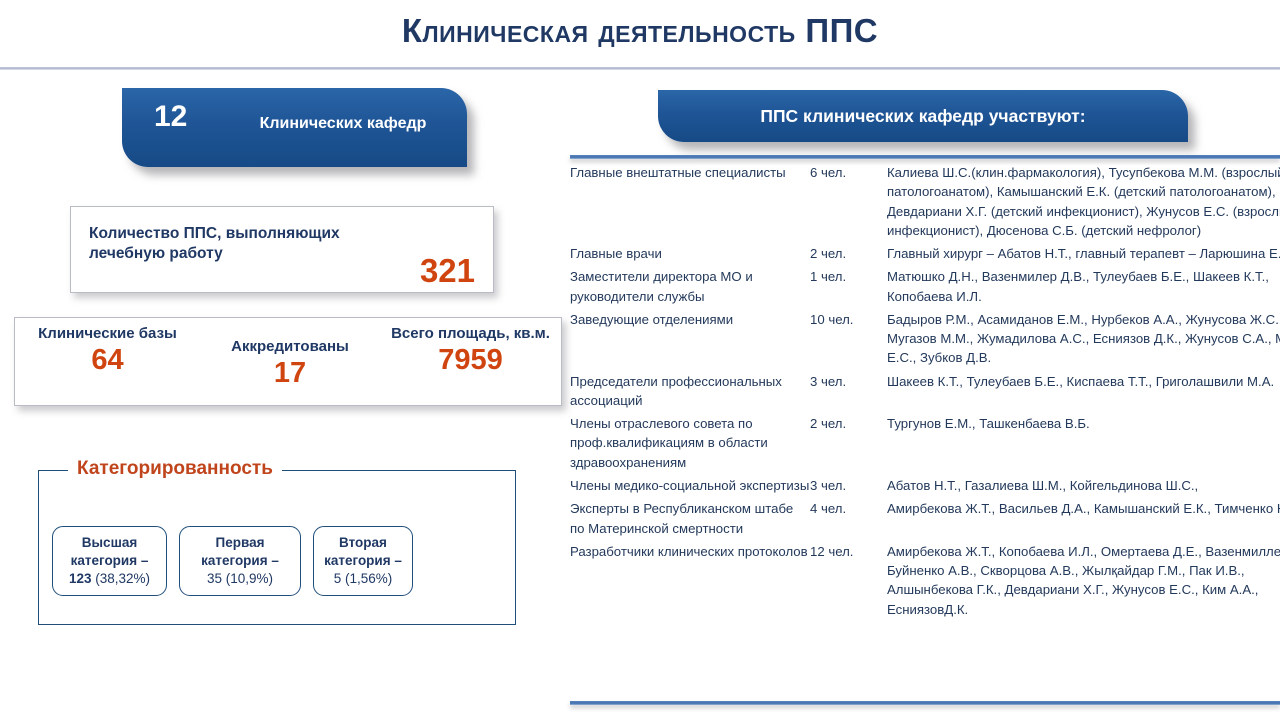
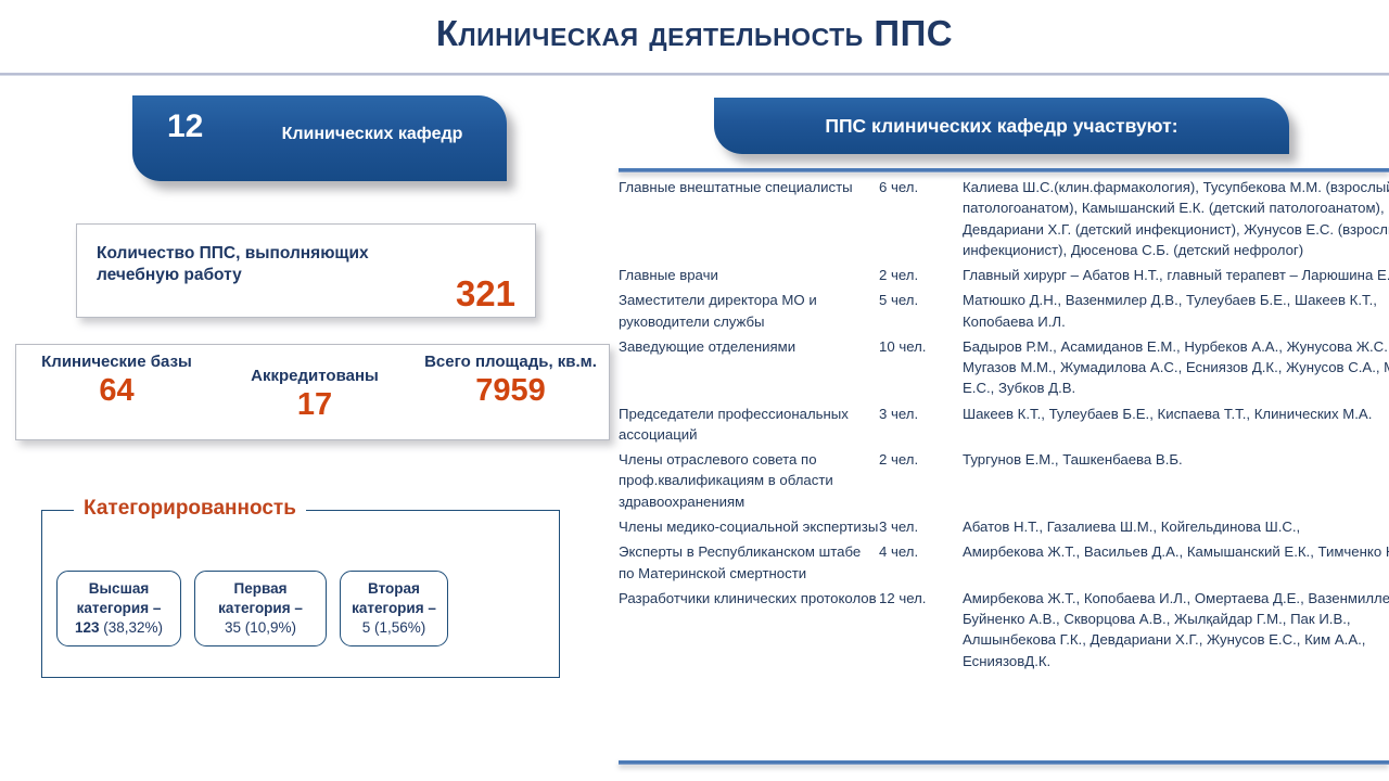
  Клиническая деятельность ППС
  12
  Клинических кафедр
  Количество ППС, выполняющих лечебную работу
  321
  Клинические базы
  64
  Аккредитованы
  17
  Всего площадь, кв.м.
  7959
  Категорированность
  Высшая категория –
  123 (38,32%)
  Первая категория –
  35 (10,9%)
  Вторая категория –
  5 (1,56%)
  ППС клинических кафедр участвуют:
  Главные внештатные специалисты	6 чел.	Калиева Ш.С.(клин.фармакология), Тусупбекова М.М. (взрослы патологоанатом), Камышанский Е.К. (детский патологоанатом), Девдариани Х.Г. (детский инфекционист), Жунусов Е.С. (взросл инфекционист), Дюсенова С.Б. (детский нефролог)
  Главные врачи	2 чел.	Главный хирург – Абатов Н.Т., главный терапевт – Ларюшина Е
- Заместители директора МО и руководители службы	1 чел.	Матюшко Д.Н., Вазенмилер Д.В., Тулеубаев Б.Е., Шакеев К.Т., Копобаева И.Л.
+ Заместители директора МО и руководители службы	5 чел.	Матюшко Д.Н., Вазенмилер Д.В., Тулеубаев Б.Е., Шакеев К.Т., Копобаева И.Л.
  Заведующие отделениями	10 чел.	Бадыров Р.М., Асамиданов Е.М., Нурбеков А.А., Жунусова Ж.С. Мугазов М.М., Жумадилова А.С., Есниязов Д.К., Жунусов С.А., Е.С., Зубков Д.В.
- Председатели профессиональных ассоциаций	3 чел.	Шакеев К.Т., Тулеубаев Б.Е., Киспаева Т.Т., Григолашвили М.А.
+ Председатели профессиональных ассоциаций	3 чел.	Шакеев К.Т., Тулеубаев Б.Е., Киспаева Т.Т., Клинических М.А.
  Члены отраслевого совета по проф.квалификациям в области здравоохранениям	2 чел.	Тургунов Е.М., Ташкенбаева В.Б.
  Члены медико-социальной экспертизы	3 чел.	Абатов Н.Т., Газалиева Ш.М., Койгельдинова Ш.С.,
  Эксперты в Республиканском штабе по Материнской смертности	4 чел.	Амирбекова Ж.Т., Васильев Д.А., Камышанский Е.К., Тимченко
  Разработчики клинических протоколов	12 чел.	Амирбекова Ж.Т., Копобаева И.Л., Омертаева Д.Е., Вазенмилле Буйненко А.В., Скворцова А.В., Жылқайдар Г.М., Пак И.В., Алшынбекова Г.К., Девдариани Х.Г., Жунусов Е.С., Ким А.А., ЕсниязовД.К.
